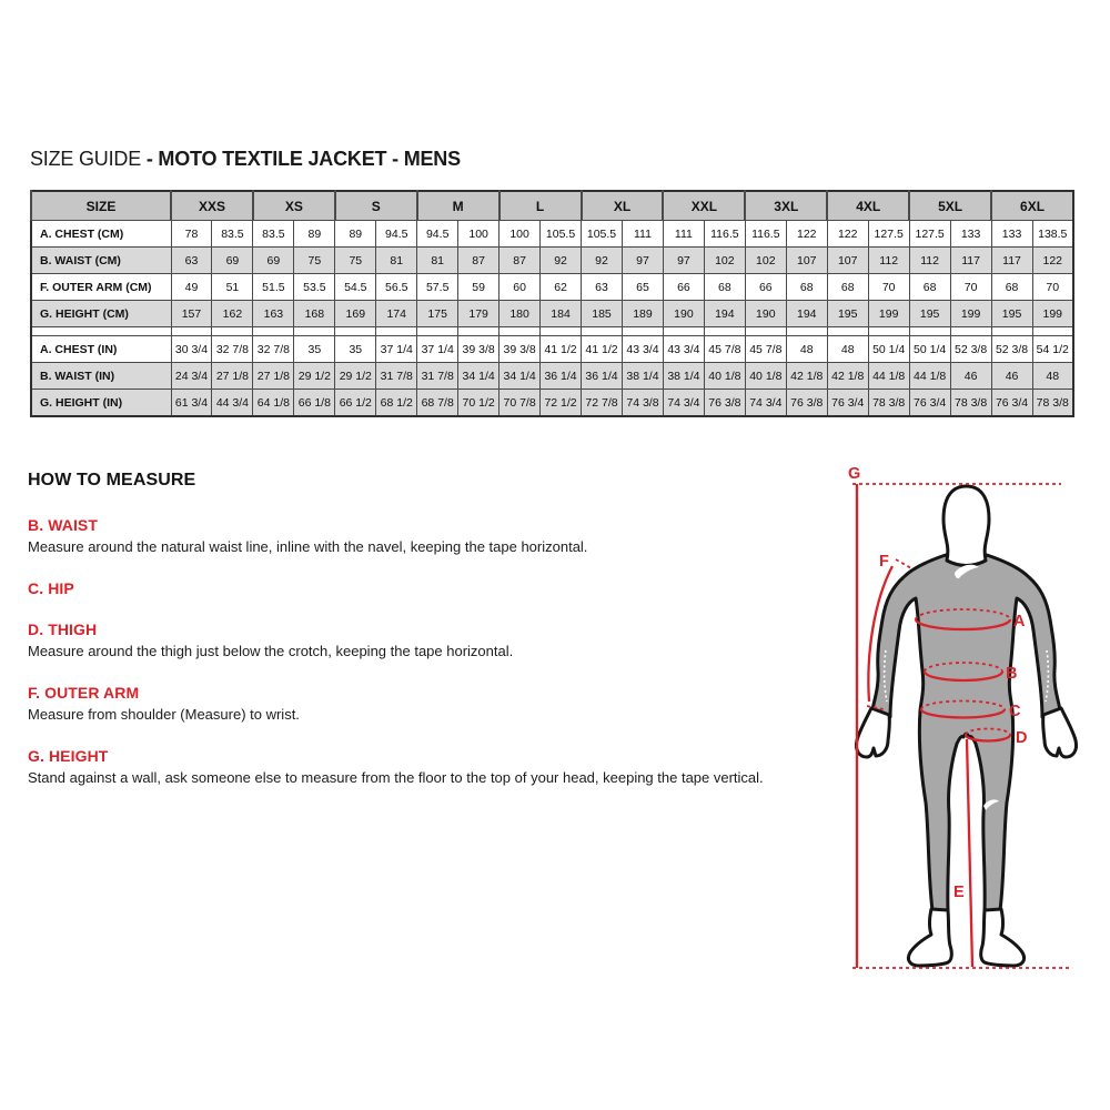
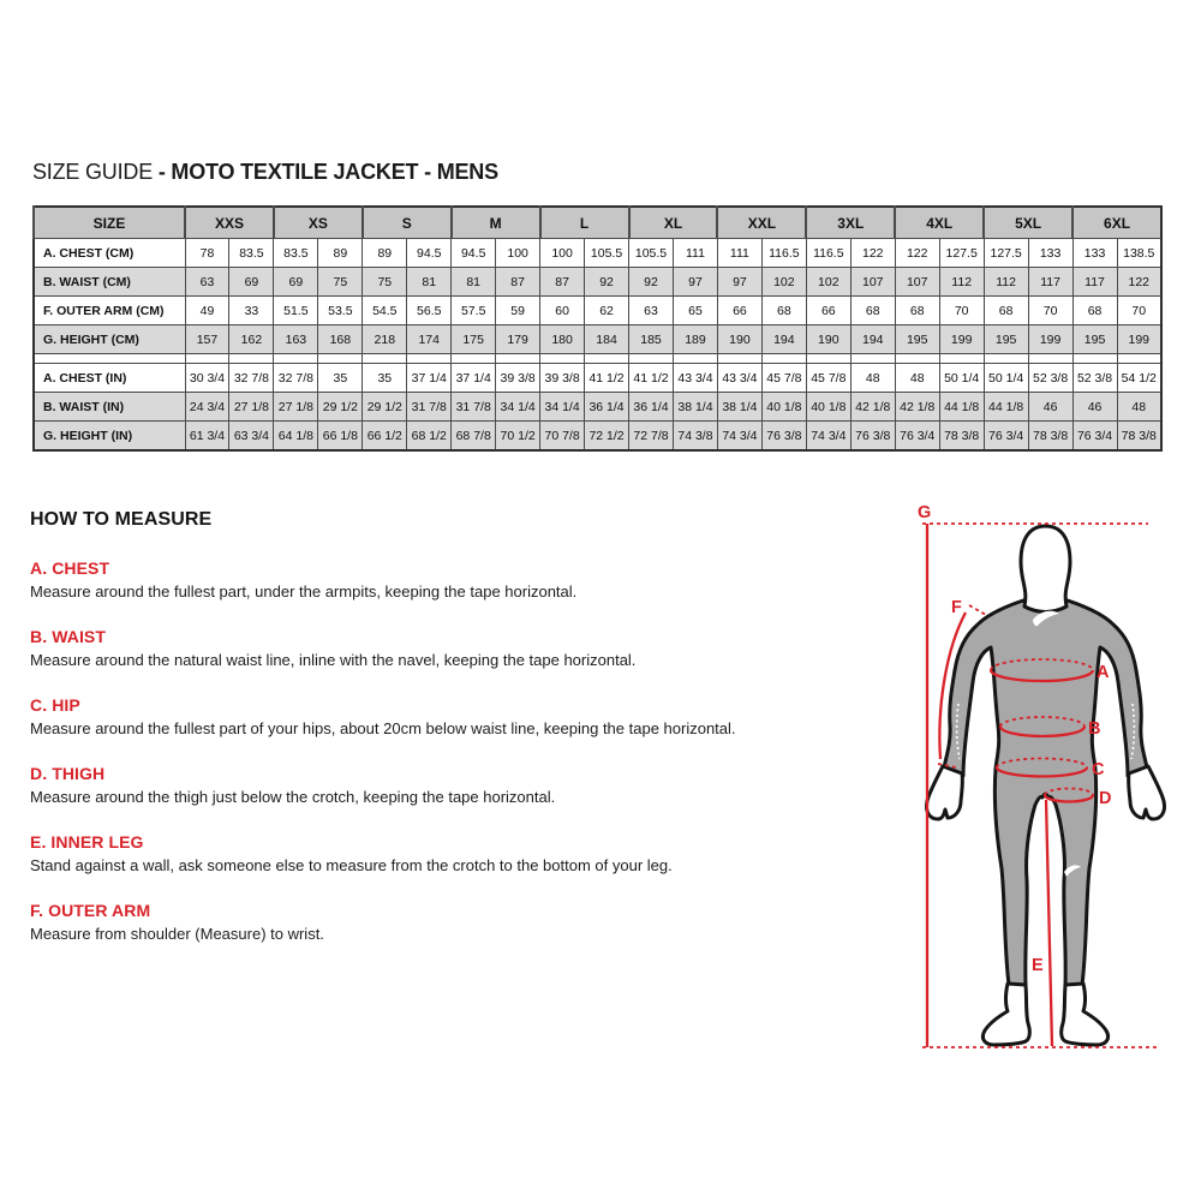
  SIZE GUIDE - MOTO TEXTILE JACKET - MENS
  SIZE	XXS	XS	S	M	L	XL	XXL	3XL	4XL	5XL	6XL
  A. CHEST (CM)	78	83.5	83.5	89	89	94.5	94.5	100	100	105.5	105.5	111	111	116.5	116.5	122	122	127.5	127.5	133	133	138.5
  B. WAIST (CM)	63	69	69	75	75	81	81	87	87	92	92	97	97	102	102	107	107	112	112	117	117	122
- F. OUTER ARM (CM)	49	51	51.5	53.5	54.5	56.5	57.5	59	60	62	63	65	66	68	66	68	68	70	68	70	68	70
+ F. OUTER ARM (CM)	49	33	51.5	53.5	54.5	56.5	57.5	59	60	62	63	65	66	68	66	68	68	70	68	70	68	70
- G. HEIGHT (CM)	157	162	163	168	169	174	175	179	180	184	185	189	190	194	190	194	195	199	195	199	195	199
+ G. HEIGHT (CM)	157	162	163	168	218	174	175	179	180	184	185	189	190	194	190	194	195	199	195	199	195	199
  A. CHEST (IN)	30 3/4	32 7/8	32 7/8	35	35	37 1/4	37 1/4	39 3/8	39 3/8	41 1/2	41 1/2	43 3/4	43 3/4	45 7/8	45 7/8	48	48	50 1/4	50 1/4	52 3/8	52 3/8	54 1/2
  B. WAIST (IN)	24 3/4	27 1/8	27 1/8	29 1/2	29 1/2	31 7/8	31 7/8	34 1/4	34 1/4	36 1/4	36 1/4	38 1/4	38 1/4	40 1/8	40 1/8	42 1/8	42 1/8	44 1/8	44 1/8	46	46	48
- G. HEIGHT (IN)	61 3/4	44 3/4	64 1/8	66 1/8	66 1/2	68 1/2	68 7/8	70 1/2	70 7/8	72 1/2	72 7/8	74 3/8	74 3/4	76 3/8	74 3/4	76 3/8	76 3/4	78 3/8	76 3/4	78 3/8	76 3/4	78 3/8
+ G. HEIGHT (IN)	61 3/4	63 3/4	64 1/8	66 1/8	66 1/2	68 1/2	68 7/8	70 1/2	70 7/8	72 1/2	72 7/8	74 3/8	74 3/4	76 3/8	74 3/4	76 3/8	76 3/4	78 3/8	76 3/4	78 3/8	76 3/4	78 3/8
  HOW TO MEASURE
+ A. CHEST
+ Measure around the fullest part, under the armpits, keeping the tape horizontal.
  B. WAIST
  Measure around the natural waist line, inline with the navel, keeping the tape horizontal.
  C. HIP
+ Measure around the fullest part of your hips, about 20cm below waist line, keeping the tape horizontal.
  D. THIGH
  Measure around the thigh just below the crotch, keeping the tape horizontal.
+ E. INNER LEG
+ Stand against a wall, ask someone else to measure from the crotch to the bottom of your leg.
  F. OUTER ARM
  Measure from shoulder (Measure) to wrist.
- G. HEIGHT
- Stand against a wall, ask someone else to measure from the floor to the top of your head, keeping the tape vertical.
  G
  F
  A
  B
  C
  D
  E
